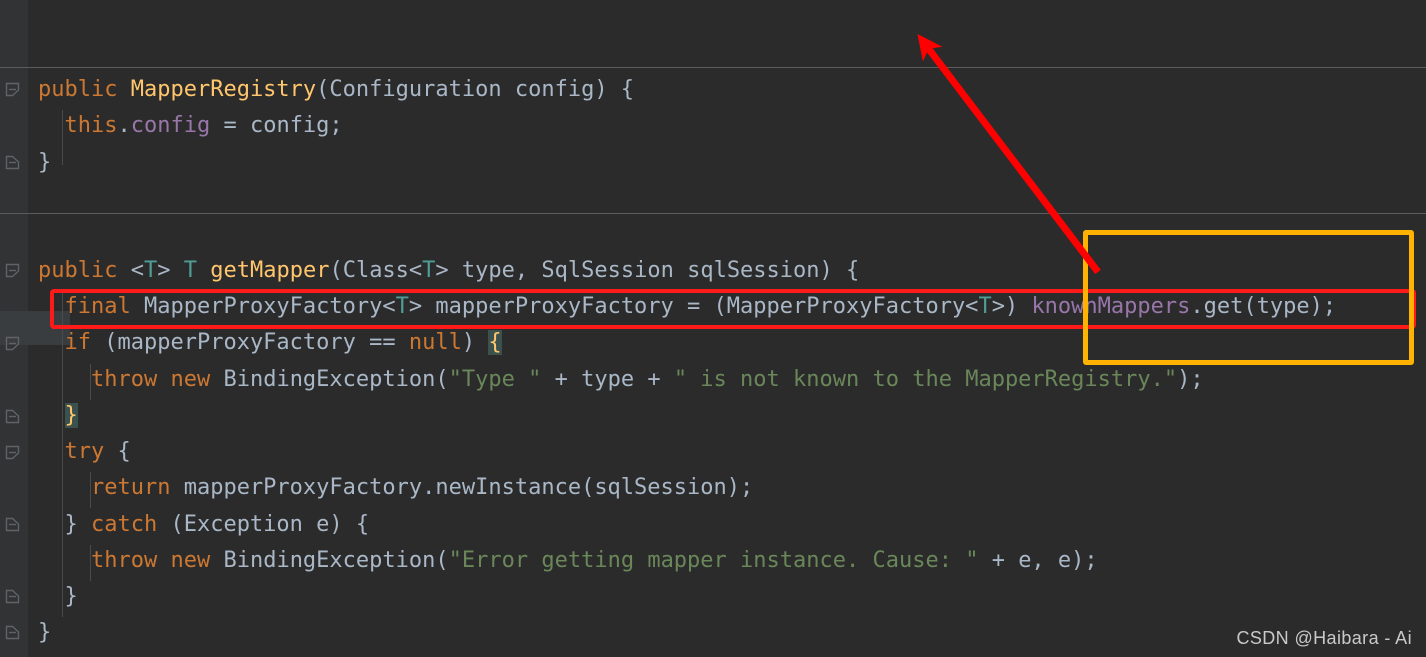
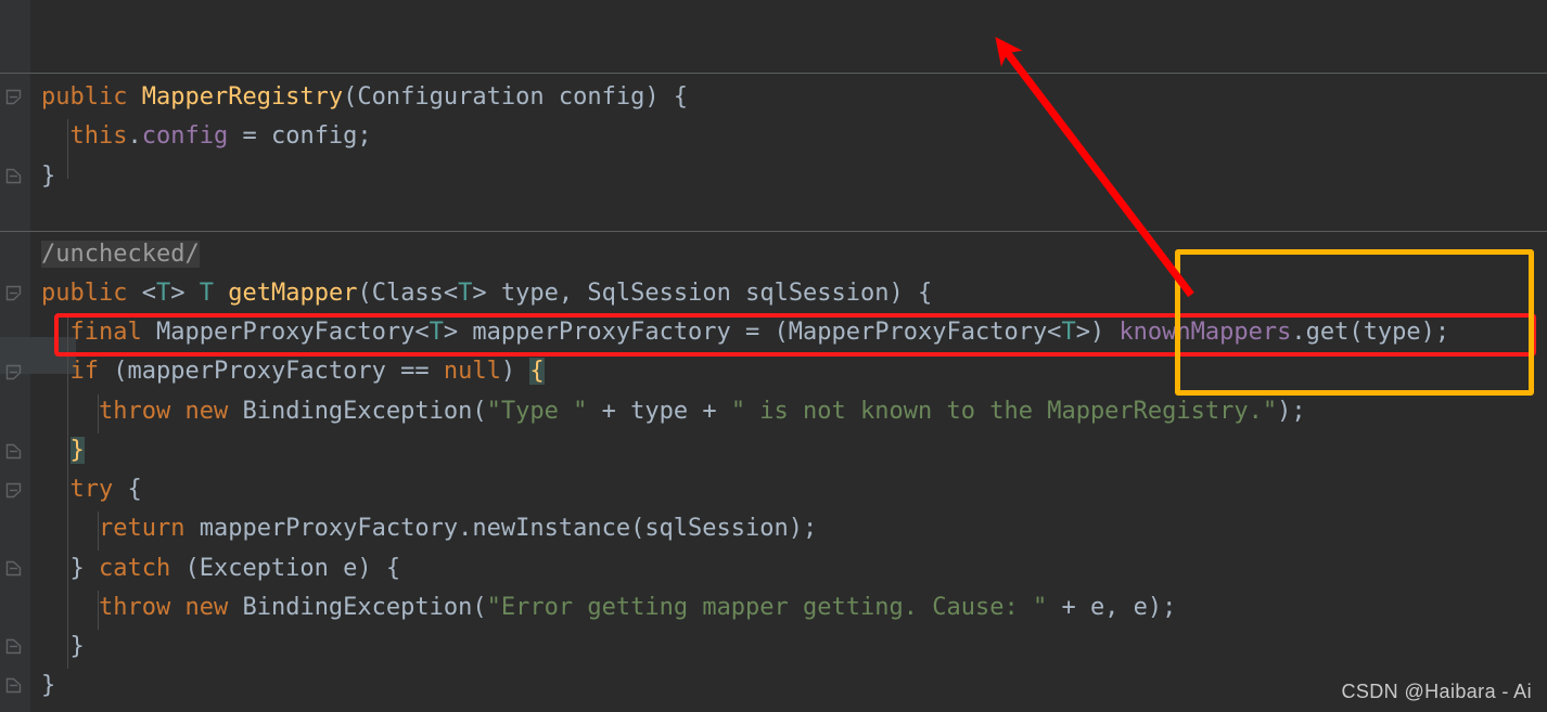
  public MapperRegistry(Configuration config) {
  this.config = config;
  }
+ /unchecked/
  public <T> T getMapper(Class<T> type, SqlSession sqlSession) {
  final MapperProxyFactory<T> mapperProxyFactory = (MapperProxyFactory<T>) knownMappers.get(type);
  if (mapperProxyFactory == null) {
  throw new BindingException("Type " + type + " is not known to the MapperRegistry.");
  }
  try {
  return mapperProxyFactory.newInstance(sqlSession);
  } catch (Exception e) {
- throw new BindingException("Error getting mapper instance. Cause: " + e, e);
+ throw new BindingException("Error getting mapper getting. Cause: " + e, e);
  }
  }
  CSDN @Haibara - Ai
